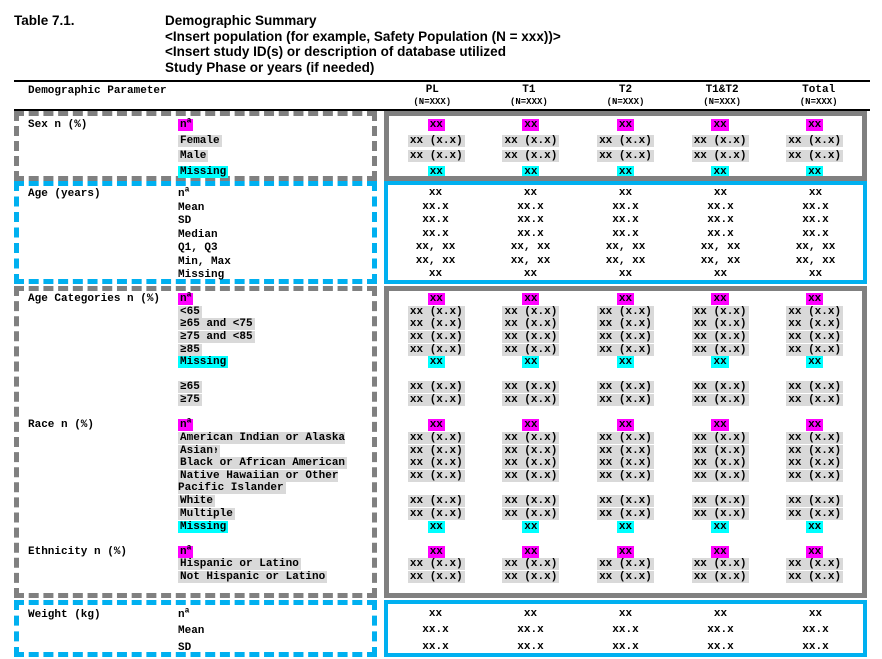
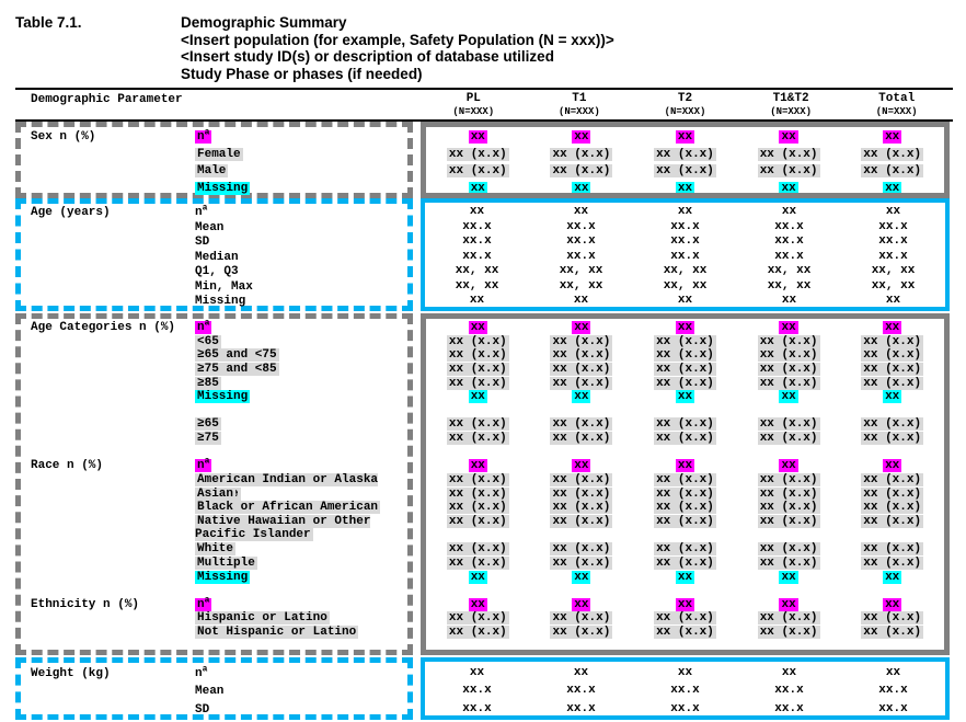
  Table 7.1.
  Demographic Summary
  <Insert population (for example, Safety Population (N = xxx))>
  <Insert study ID(s) or description of database utilized
- Study Phase or years (if needed)
+ Study Phase or phases (if needed)
  Demographic Parameter
  PL
  T1
  T2
  T1&T2
  Total
  (N=XXX)
  (N=XXX)
  (N=XXX)
  (N=XXX)
  (N=XXX)
  Sex n (%)
  na
  Female
  Male
  Missing
  xx
  xx
  xx
  xx
  xx
  xx (x.x)
  xx (x.x)
  xx (x.x)
  xx (x.x)
  xx (x.x)
  xx (x.x)
  xx (x.x)
  xx (x.x)
  xx (x.x)
  xx (x.x)
  xx
  xx
  xx
  xx
  xx
  Age (years)
  na
  Mean
  SD
  Median
  Q1, Q3
  Min, Max
  Missing
  xx
  xx
  xx
  xx
  xx
  xx.x
  xx.x
  xx.x
  xx.x
  xx.x
  xx.x
  xx.x
  xx.x
  xx.x
  xx.x
  xx.x
  xx.x
  xx.x
  xx.x
  xx.x
  xx, xx
  xx, xx
  xx, xx
  xx, xx
  xx, xx
  xx, xx
  xx, xx
  xx, xx
  xx, xx
  xx, xx
  xx
  xx
  xx
  xx
  xx
  Age Categories n (%)
  na
  <65
  ≥65 and <75
  ≥75 and <85
  ≥85
  Missing
  ≥65
  ≥75
  Race n (%)
  na
  American Indian or Alaska
  Asian
  Black or African American
  Native Hawaiian or Other Pacific Islander
  White
  Multiple
  Missing
  Ethnicity n (%)
  na
  Hispanic or Latino
  Not Hispanic or Latino
  xx
  xx
  xx
  xx
  xx
  xx (x.x)
  xx (x.x)
  xx (x.x)
  xx (x.x)
  xx (x.x)
  xx (x.x)
  xx (x.x)
  xx (x.x)
  xx (x.x)
  xx (x.x)
  xx (x.x)
  xx (x.x)
  xx (x.x)
  xx (x.x)
  xx (x.x)
  xx (x.x)
  xx (x.x)
  xx (x.x)
  xx (x.x)
  xx (x.x)
  xx
  xx
  xx
  xx
  xx
  xx (x.x)
  xx (x.x)
  xx (x.x)
  xx (x.x)
  xx (x.x)
  xx (x.x)
  xx (x.x)
  xx (x.x)
  xx (x.x)
  xx (x.x)
  xx
  xx
  xx
  xx
  xx
  xx (x.x)
  xx (x.x)
  xx (x.x)
  xx (x.x)
  xx (x.x)
  xx (x.x)
  xx (x.x)
  xx (x.x)
  xx (x.x)
  xx (x.x)
  xx (x.x)
  xx (x.x)
  xx (x.x)
  xx (x.x)
  xx (x.x)
  xx (x.x)
  xx (x.x)
  xx (x.x)
  xx (x.x)
  xx (x.x)
  xx (x.x)
  xx (x.x)
  xx (x.x)
  xx (x.x)
  xx (x.x)
  xx (x.x)
  xx (x.x)
  xx (x.x)
  xx (x.x)
  xx (x.x)
  xx
  xx
  xx
  xx
  xx
  xx
  xx
  xx
  xx
  xx
  xx (x.x)
  xx (x.x)
  xx (x.x)
  xx (x.x)
  xx (x.x)
  xx (x.x)
  xx (x.x)
  xx (x.x)
  xx (x.x)
  xx (x.x)
  Weight (kg)
  na
  Mean
  SD
  xx
  xx
  xx
  xx
  xx
  xx.x
  xx.x
  xx.x
  xx.x
  xx.x
  xx.x
  xx.x
  xx.x
  xx.x
  xx.x
